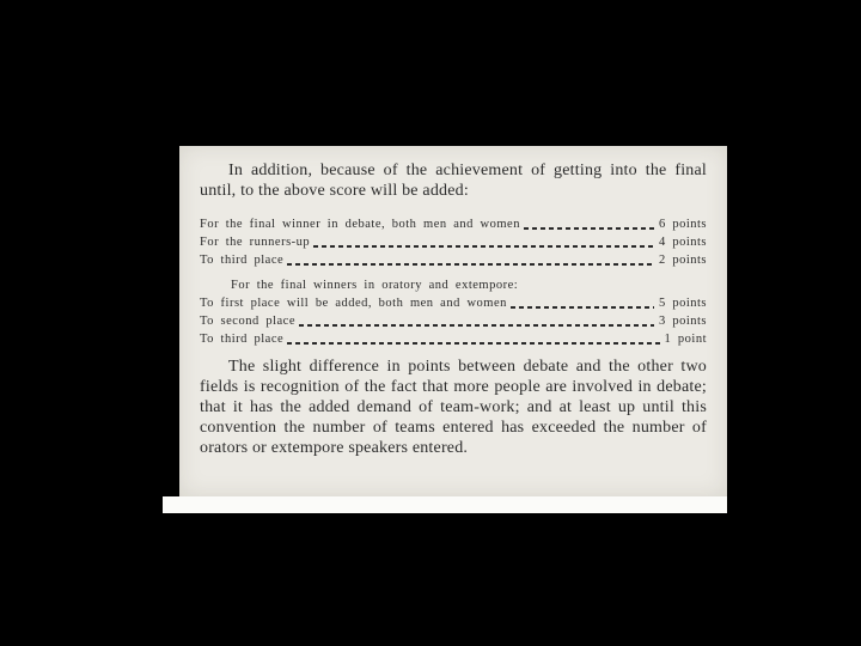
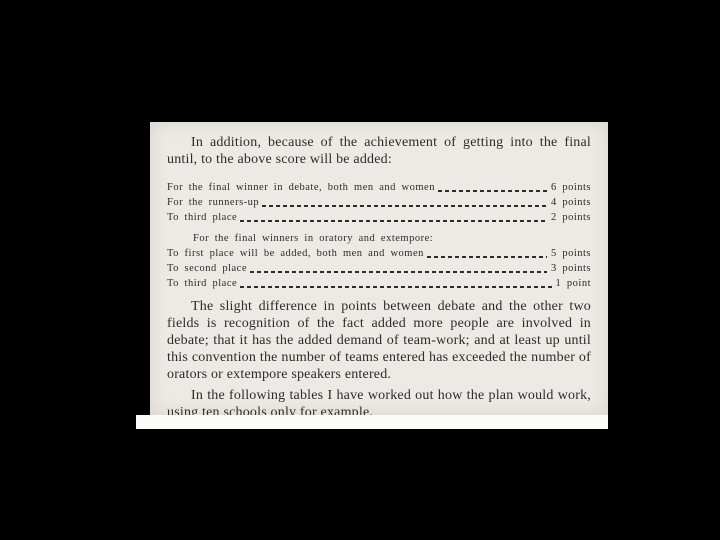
  In addition, because of the achievement of getting into the final until, to the above score will be added:
  For the final winner in debate, both men and women
  6 points
  For the runners-up
  4 points
  To third place
  2 points
  For the final winners in oratory and extempore:
  To first place will be added, both men and women
  5 points
  To second place
  3 points
  To third place
  1 point
- The slight difference in points between debate and the other two fields is recognition of the fact that more people are involved in debate; that it has the added demand of team-work; and at least up until this convention the number of teams entered has exceeded the number of orators or extempore speakers entered.
+ The slight difference in points between debate and the other two fields is recognition of the fact added more people are involved in debate; that it has the added demand of team-work; and at least up until this convention the number of teams entered has exceeded the number of orators or extempore speakers entered.
+ In the following tables I have worked out how the plan would work, using ten schools only for example.
